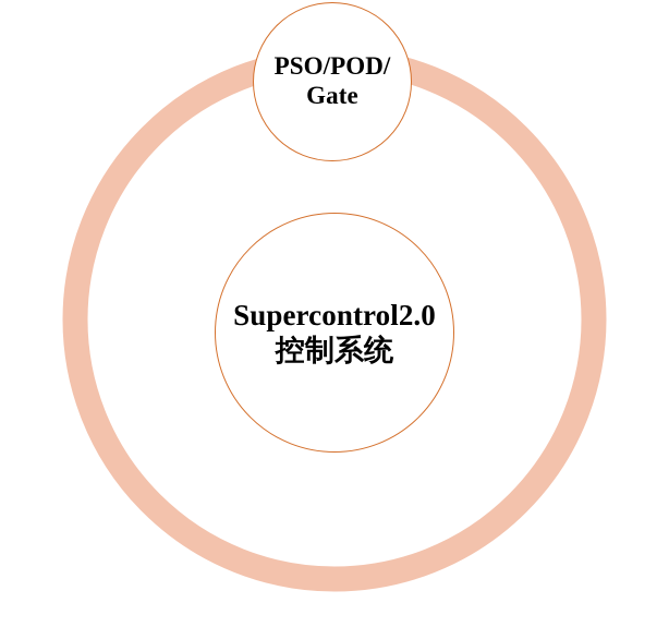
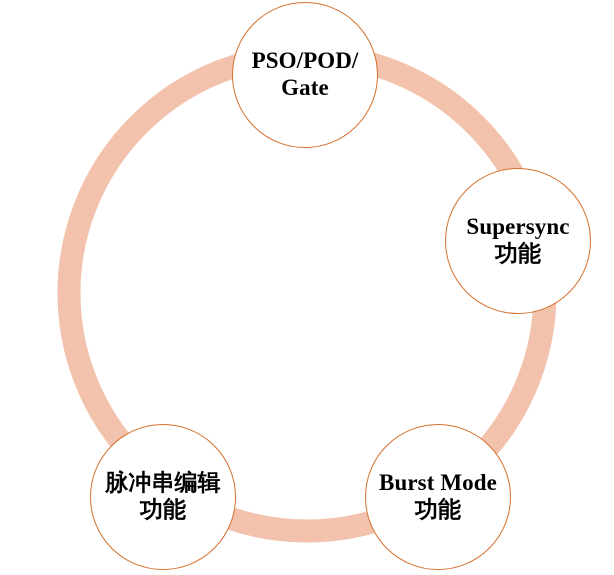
- Supercontrol2.0控制系统
  PSO/POD/Gate
+ Supersync功能
+ Burst Mode功能
+ 脉冲串编辑功能
